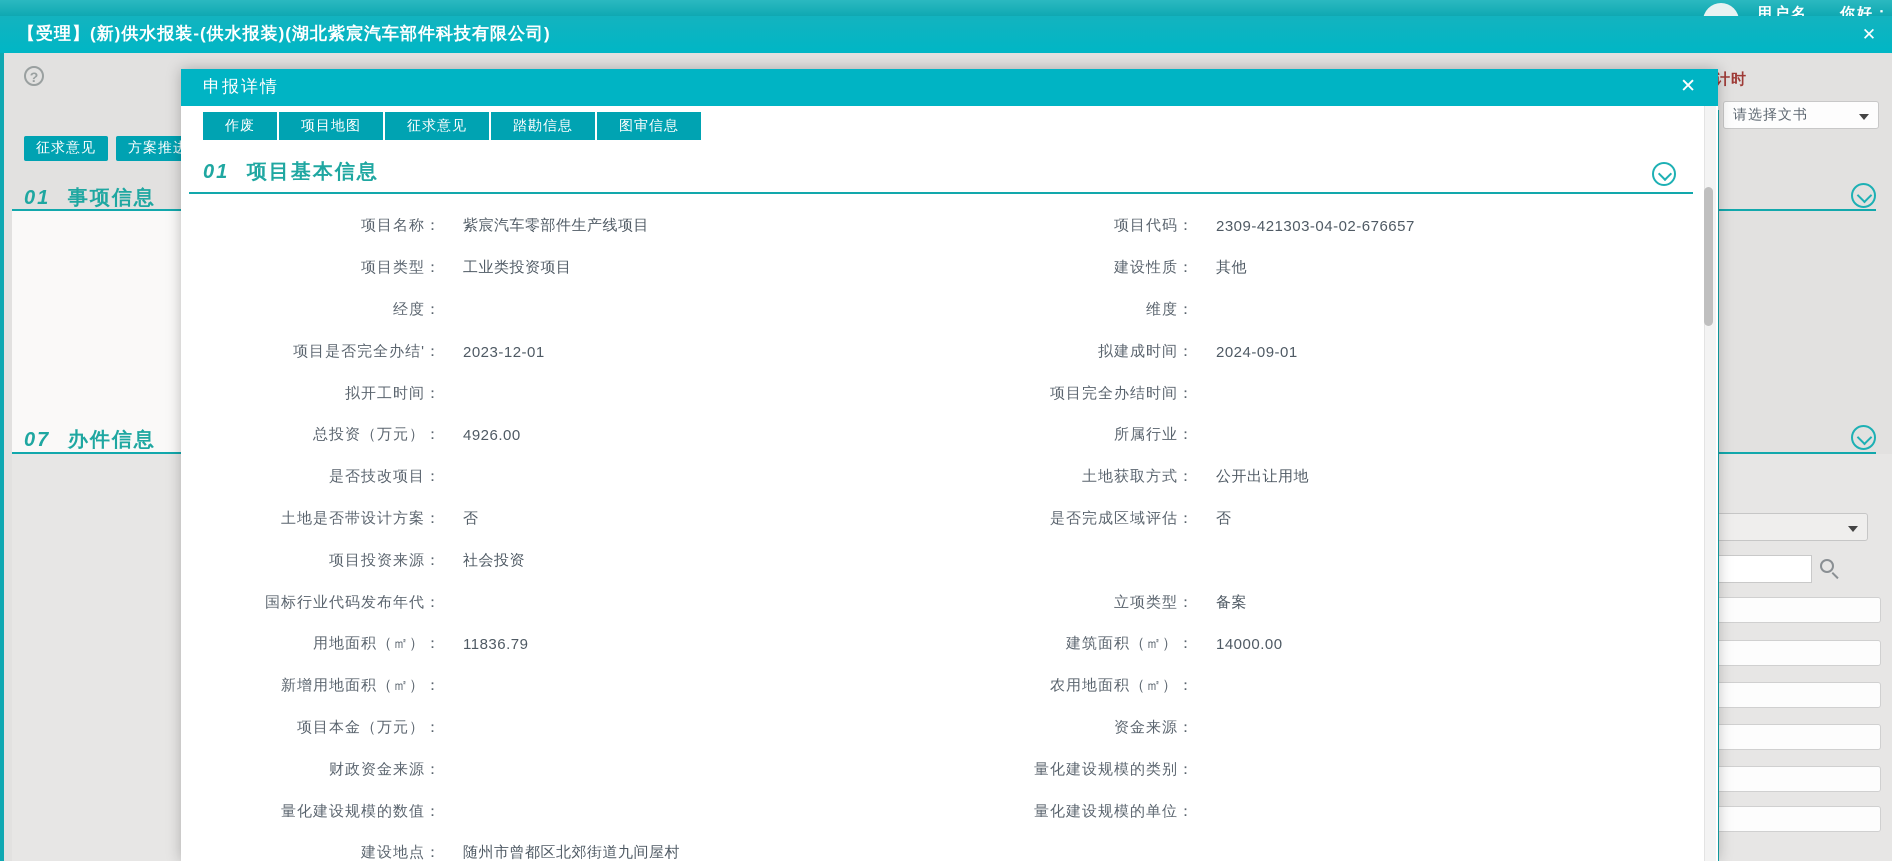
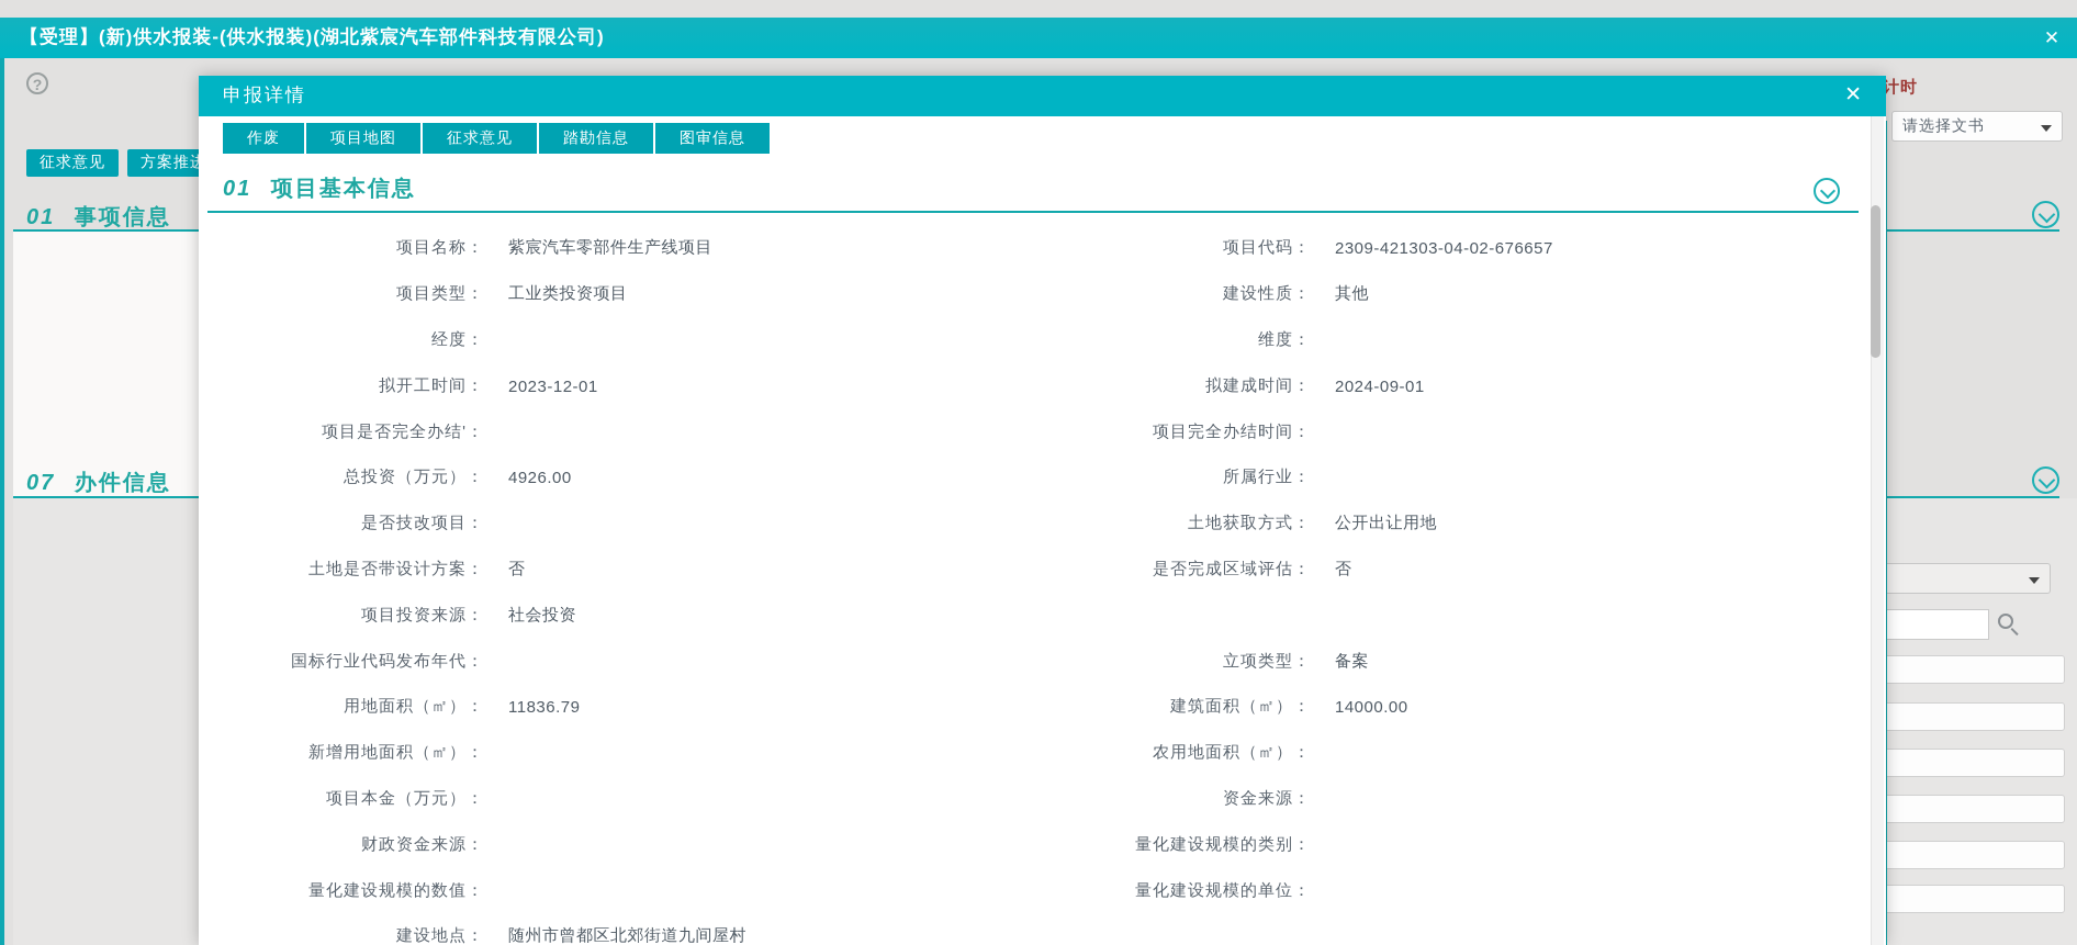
  ?
  征求意见
  方案推
  01 事项信息
  07 办件信息
  请选择文书
- 用户名
- 你好：
  【受理】(新)供水报装-(供水报装)(湖北紫宸汽车部件科技有限公司)
  ✕
  申报详情
  ✕
  作废
  项目地图
  征求意见
  踏勘信息
  图审信息
  01 项目基本信息
  项目名称：
  紫宸汽车零部件生产线项目
  项目代码：
  2309-421303-04-02-676657
  项目类型：
  工业类投资项目
  建设性质：
  其他
  经度：
  维度：
- 项目是否完全办结'：
+ 拟开工时间：
  2023-12-01
  拟建成时间：
  2024-09-01
- 拟开工时间：
+ 项目是否完全办结'：
  项目完全办结时间：
  总投资（万元）：
  4926.00
  所属行业：
  是否技改项目：
  土地获取方式：
  公开出让用地
  土地是否带设计方案：
  否
  是否完成区域评估：
  否
  项目投资来源：
  社会投资
  国标行业代码发布年代：
  立项类型：
  备案
  用地面积（㎡）：
  11836.79
  建筑面积（㎡）：
  14000.00
  新增用地面积（㎡）：
  农用地面积（㎡）：
  项目本金（万元）：
  资金来源：
  财政资金来源：
  量化建设规模的类别：
  量化建设规模的数值：
  量化建设规模的单位：
  建设地点：
  随州市曾都区北郊街道九间屋村
